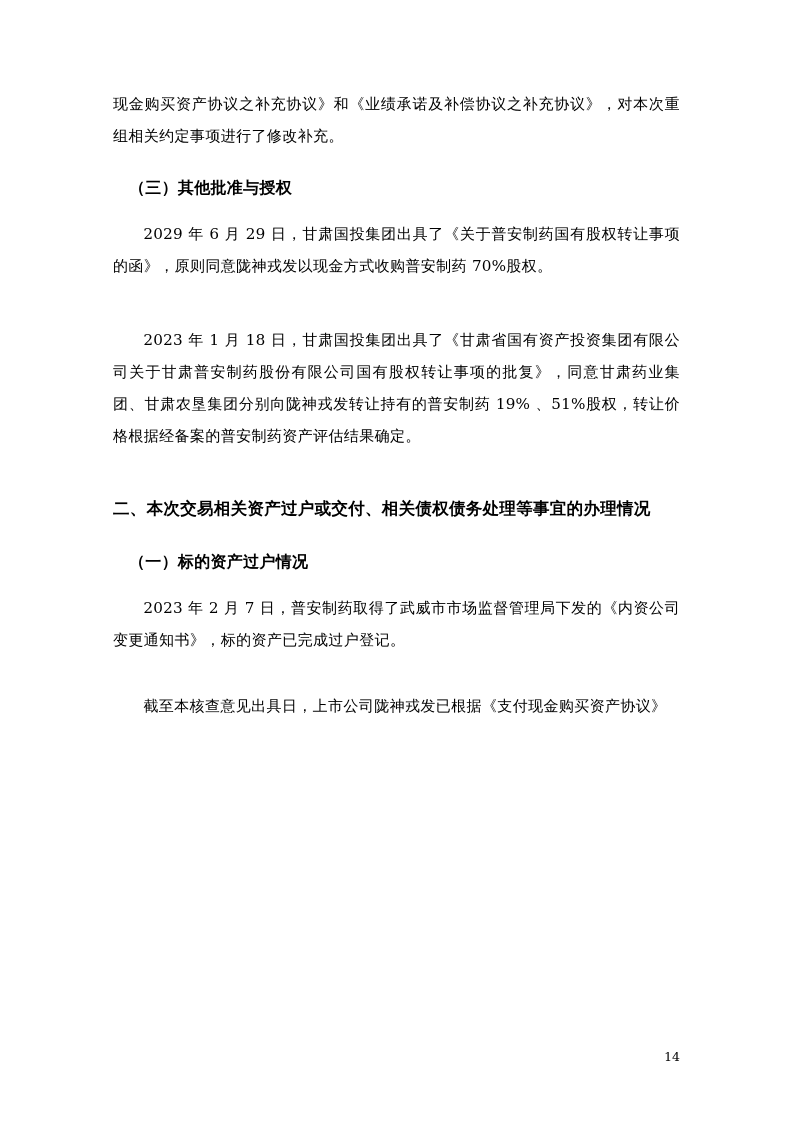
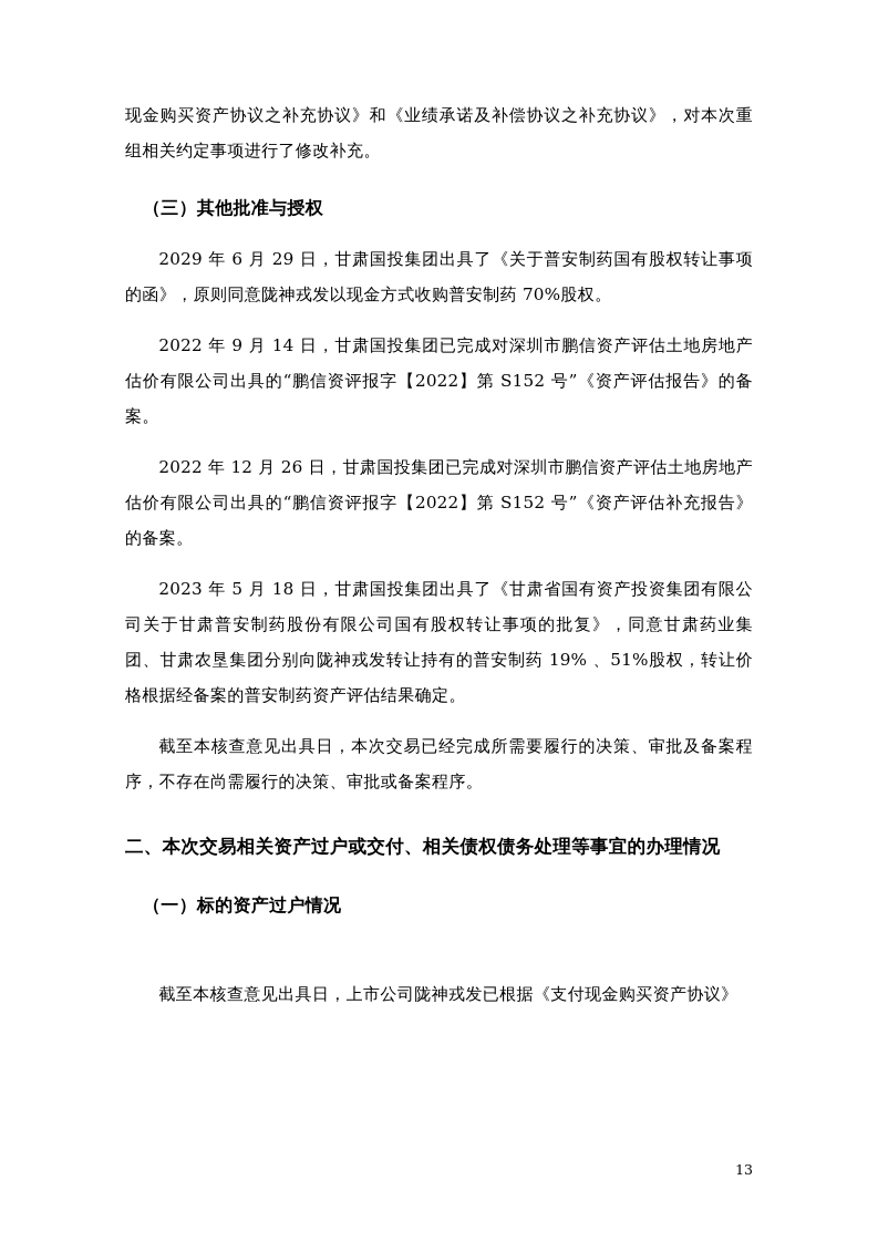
  现金购买资产协议之补充协议》和《业绩承诺及补偿协议之补充协议》，对本次重组相关约定事项进行了修改补充。
  （三）其他批准与授权
  2029 年 6 月 29 日，甘肃国投集团出具了《关于普安制药国有股权转让事项的函》，原则同意陇神戎发以现金方式收购普安制药 70%股权。
+ 2022 年 9 月 14 日，甘肃国投集团已完成对深圳市鹏信资产评估土地房地产估价有限公司出具的“鹏信资评报字【2022】第 S152 号”《资产评估报告》的备案。
+ 2022 年 12 月 26 日，甘肃国投集团已完成对深圳市鹏信资产评估土地房地产估价有限公司出具的“鹏信资评报字【2022】第 S152 号”《资产评估补充报告》的备案。
- 2023 年 1 月 18 日，甘肃国投集团出具了《甘肃省国有资产投资集团有限公司关于甘肃普安制药股份有限公司国有股权转让事项的批复》，同意甘肃药业集团、甘肃农垦集团分别向陇神戎发转让持有的普安制药 19% 、51%股权，转让价格根据经备案的普安制药资产评估结果确定。
+ 2023 年 5 月 18 日，甘肃国投集团出具了《甘肃省国有资产投资集团有限公司关于甘肃普安制药股份有限公司国有股权转让事项的批复》，同意甘肃药业集团、甘肃农垦集团分别向陇神戎发转让持有的普安制药 19% 、51%股权，转让价格根据经备案的普安制药资产评估结果确定。
+ 截至本核查意见出具日，本次交易已经完成所需要履行的决策、审批及备案程序，不存在尚需履行的决策、审批或备案程序。
  二、本次交易相关资产过户或交付、相关债权债务处理等事宜的办理情况
  （一）标的资产过户情况
- 2023 年 2 月 7 日，普安制药取得了武威市市场监督管理局下发的《内资公司变更通知书》，标的资产已完成过户登记。
  截至本核查意见出具日，上市公司陇神戎发已根据《支付现金购买资产协议》
- 14
+ 13
